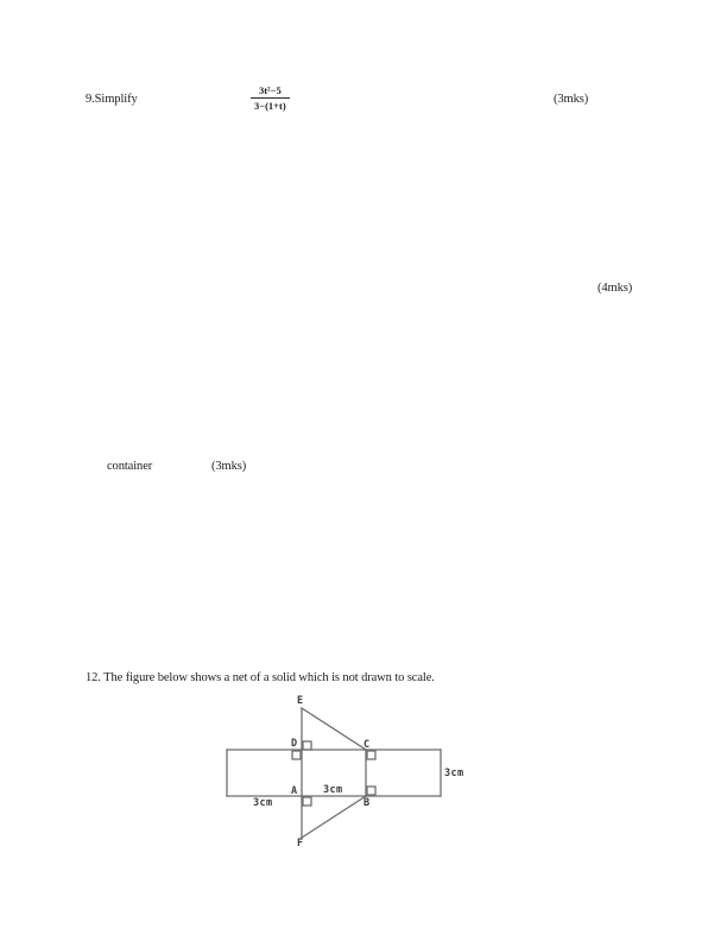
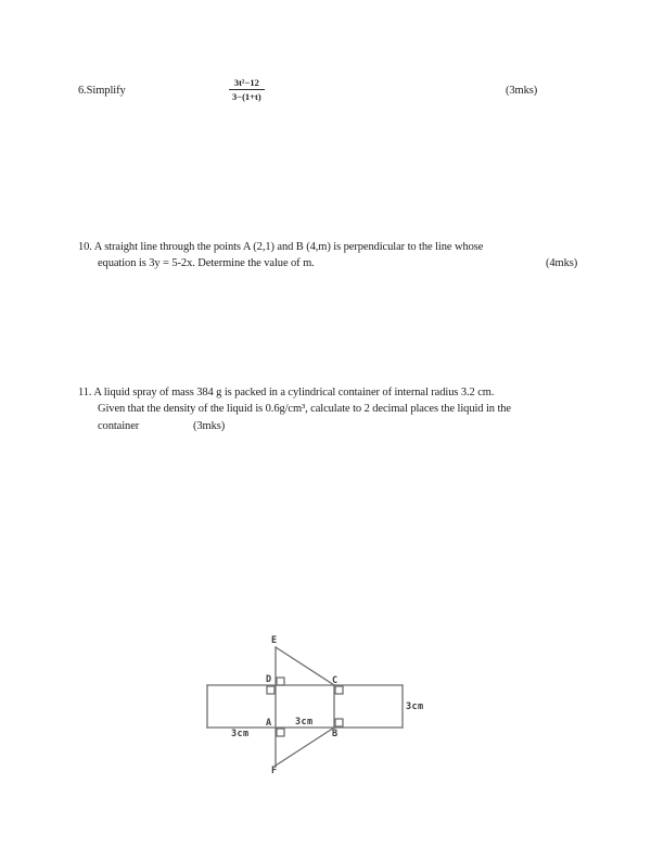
- 9.Simplify
+ 6.Simplify
- 3t²−5
+ 3t²−12
  3−(1+t)
  (3mks)
+ 10. A straight line through the points A (2,1) and B (4,m) is perpendicular to the line whose
+ equation is 3y = 5-2x. Determine the value of m.
  (4mks)
+ 11. A liquid spray of mass 384 g is packed in a cylindrical container of internal radius 3.2 cm.
+ Given that the density of the liquid is 0.6g/cm³, calculate to 2 decimal places the liquid in the
  container
  (3mks)
- 12. The figure below shows a net of a solid which is not drawn to scale.
  E
  D
  C
  A
  B
  F
  3cm
  3cm
  3cm
